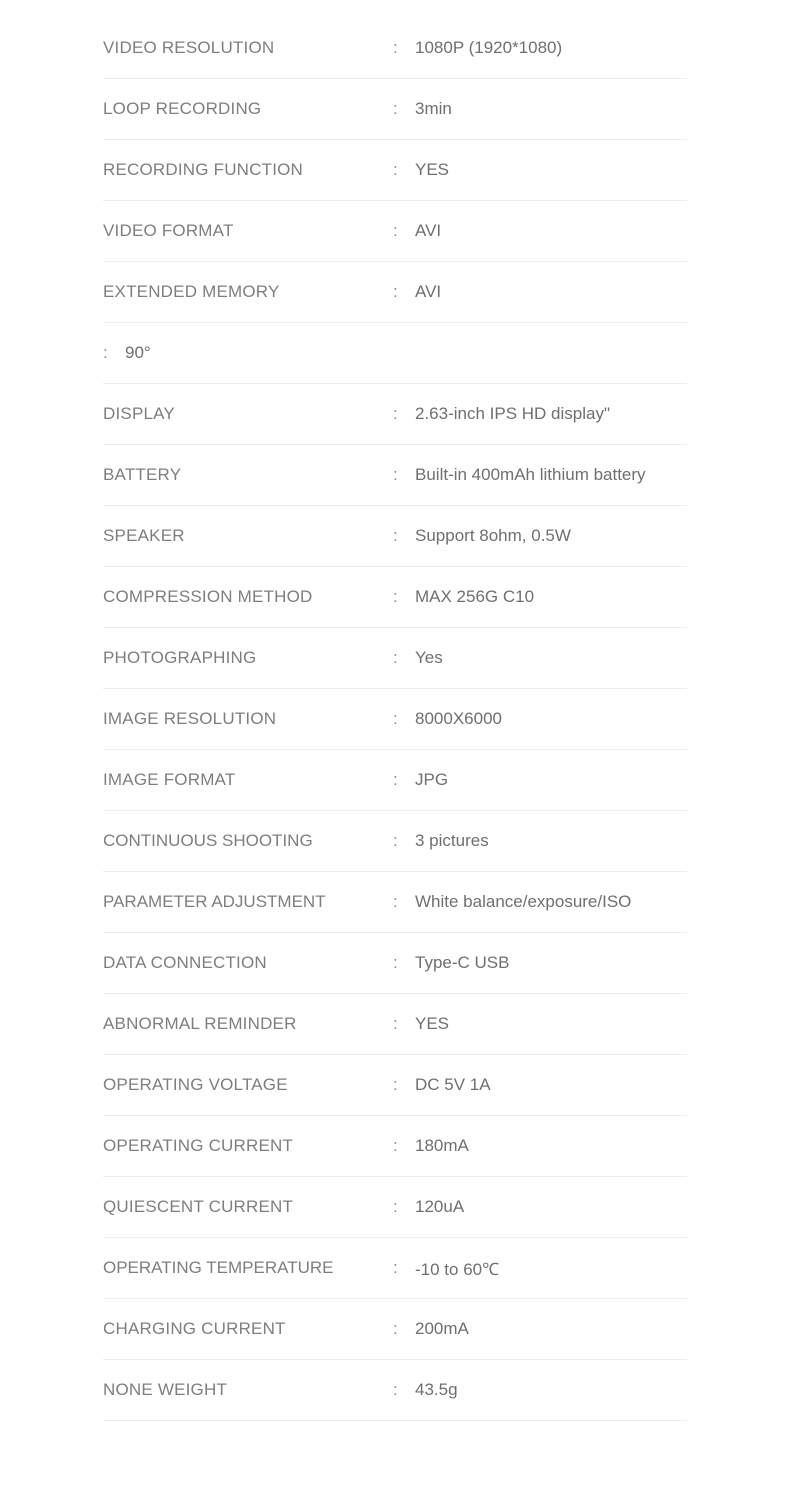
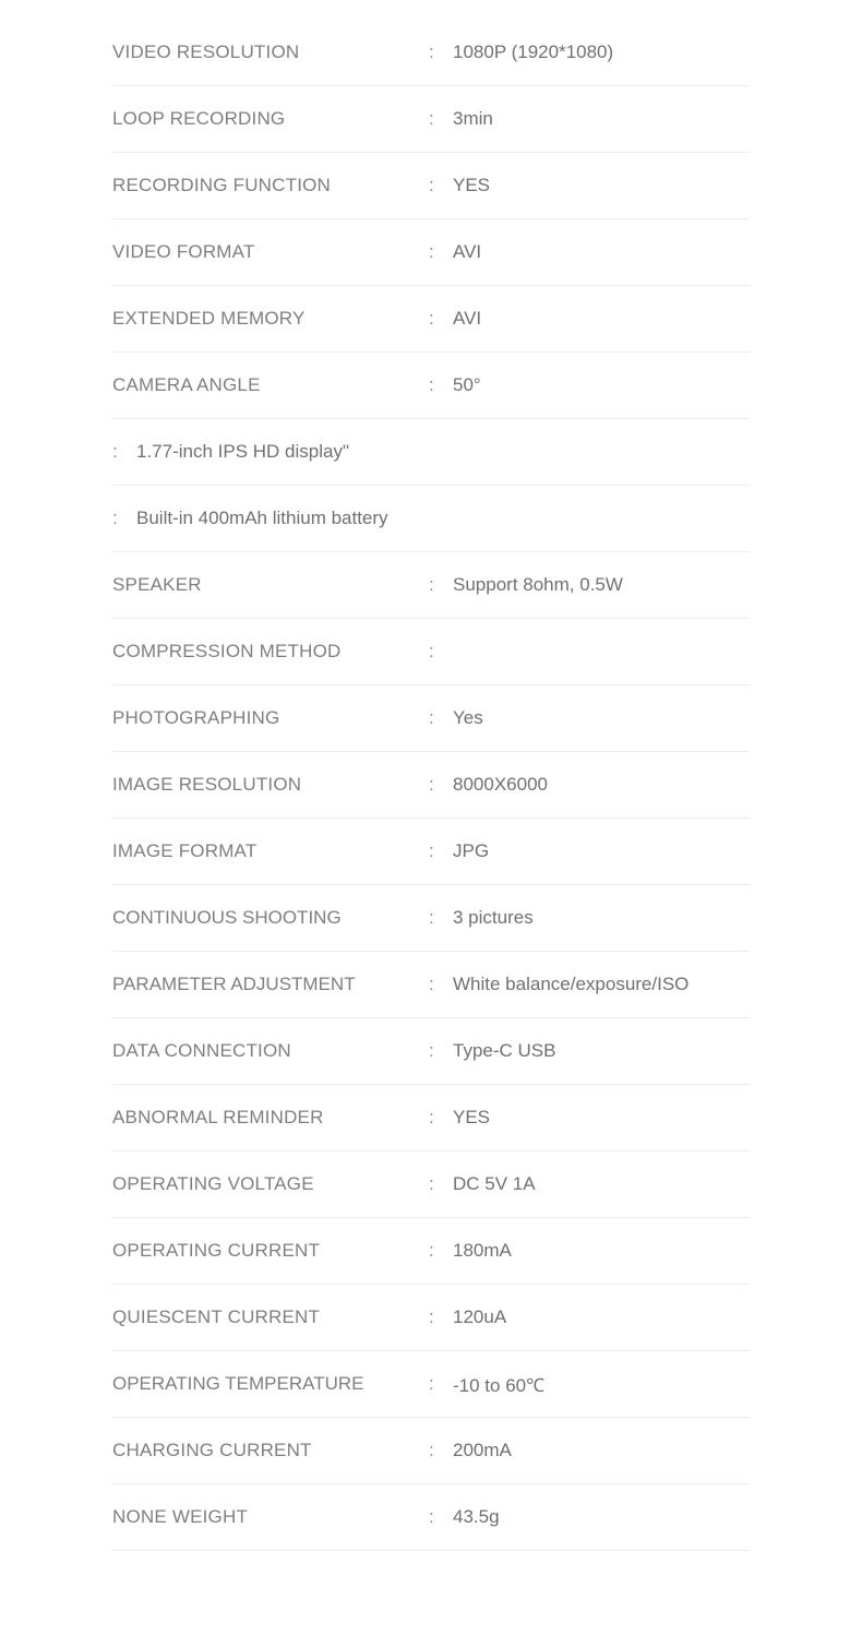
  VIDEO RESOLUTION
  :
  1080P (1920*1080)
  LOOP RECORDING
  :
  3min
  RECORDING FUNCTION
  :
  YES
  VIDEO FORMAT
  :
  AVI
  EXTENDED MEMORY
  :
  AVI
+ CAMERA ANGLE
  :
- 90°
+ 50°
- DISPLAY
  :
- 2.63-inch IPS HD display"
+ 1.77-inch IPS HD display"
- BATTERY
  :
  Built-in 400mAh lithium battery
  SPEAKER
  :
  Support 8ohm, 0.5W
  COMPRESSION METHOD
  :
- MAX 256G C10
  PHOTOGRAPHING
  :
  Yes
  IMAGE RESOLUTION
  :
  8000X6000
  IMAGE FORMAT
  :
  JPG
  CONTINUOUS SHOOTING
  :
  3 pictures
  PARAMETER ADJUSTMENT
  :
  White balance/exposure/ISO
  DATA CONNECTION
  :
  Type-C USB
  ABNORMAL REMINDER
  :
  YES
  OPERATING VOLTAGE
  :
  DC 5V 1A
  OPERATING CURRENT
  :
  180mA
  QUIESCENT CURRENT
  :
  120uA
  OPERATING TEMPERATURE
  :
  -10 to 60℃
  CHARGING CURRENT
  :
  200mA
  NONE WEIGHT
  :
  43.5g
